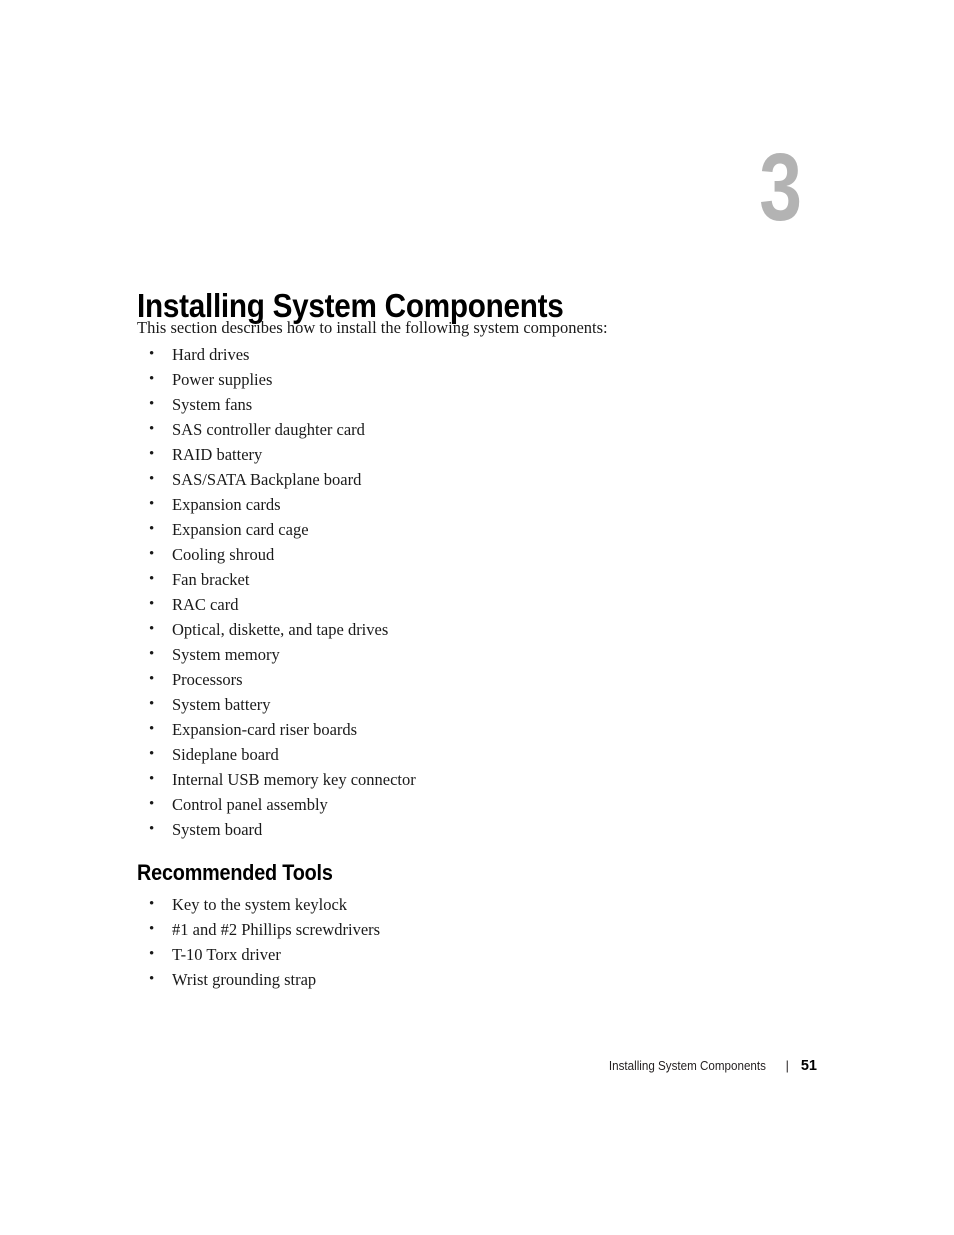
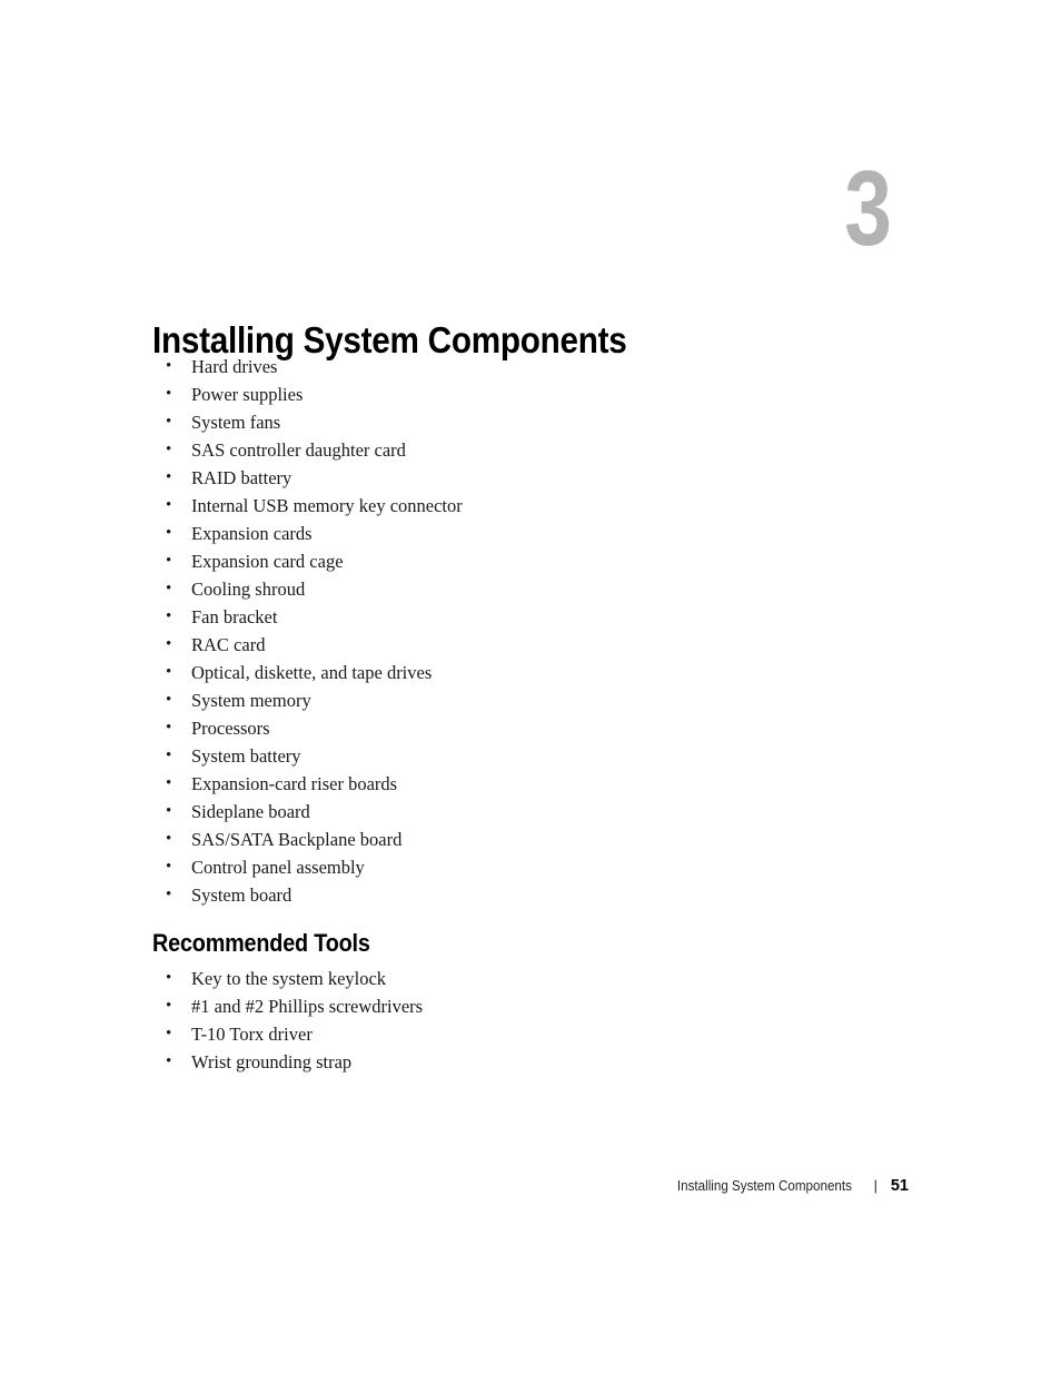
  3
  Installing System Components
- This section describes how to install the following system components:
  •
  Hard drives
  •
  Power supplies
  •
  System fans
  •
  SAS controller daughter card
  •
  RAID battery
  •
- SAS/SATA Backplane board
+ Internal USB memory key connector
  •
  Expansion cards
  •
  Expansion card cage
  •
  Cooling shroud
  •
  Fan bracket
  •
  RAC card
  •
  Optical, diskette, and tape drives
  •
  System memory
  •
  Processors
  •
  System battery
  •
  Expansion-card riser boards
  •
  Sideplane board
  •
- Internal USB memory key connector
+ SAS/SATA Backplane board
  •
  Control panel assembly
  •
  System board
  Recommended Tools
  •
  Key to the system keylock
  •
  #1 and #2 Phillips screwdrivers
  •
  T-10 Torx driver
  •
  Wrist grounding strap
  Installing System Components
  |
  51
